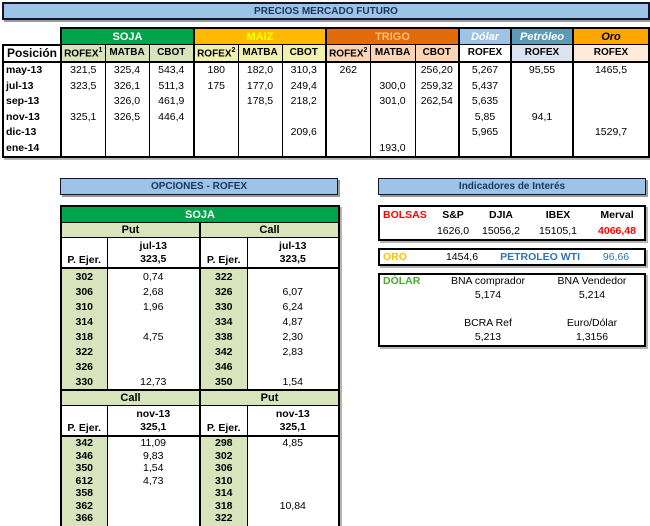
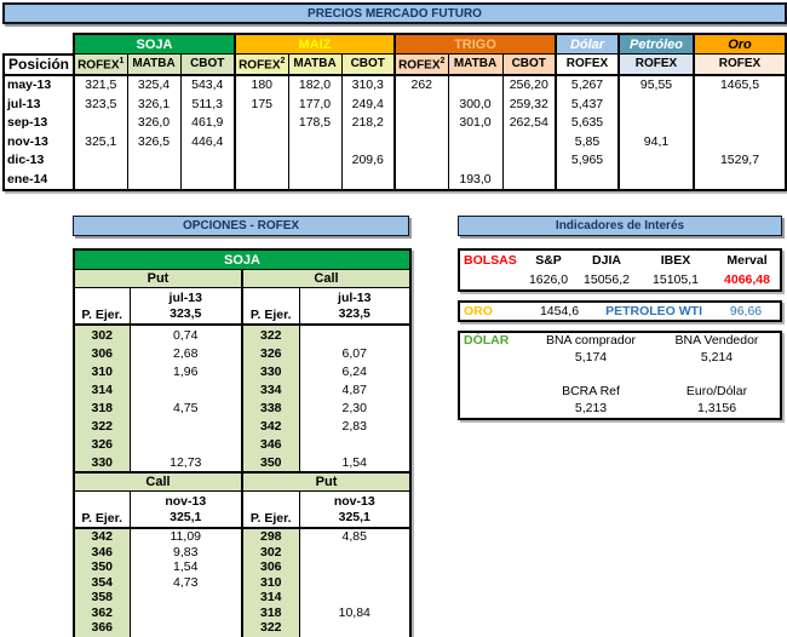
  PRECIOS MERCADO FUTURO
  	SOJA	MAIZ	TRIGO	Dólar	Petróleo	Oro
  Posición	ROFEX	MATBA	CBOT	ROFEX	MATBA	CBOT	ROFEX	MATBA	CBOT	ROFEX	ROFEX	ROFEX
  may-13	321,5	325,4	543,4	180	182,0	310,3	262		256,20	5,267	95,55	1465,5
  jul-13	323,5	326,1	511,3	175	177,0	249,4		300,0	259,32	5,437
  sep-13		326,0	461,9		178,5	218,2		301,0	262,54	5,635
  nov-13	325,1	326,5	446,4							5,85	94,1
  dic-13						209,6				5,965		1529,7
  ene-14								193,0
  OPCIONES - ROFEX
  Indicadores de Interés
  SOJA
  Put	Call
  P. Ejer.	jul-13323,5	P. Ejer.	jul-13323,5
  302	0,74	322
  306	2,68	326	6,07
  310	1,96	330	6,24
  314		334	4,87
  318	4,75	338	2,30
  322		342	2,83
  326		346
  330	12,73	350	1,54
  Call	Put
  P. Ejer.	nov-13325,1	P. Ejer.	nov-13325,1
  342	11,09	298	4,85
  346	9,83	302
  350	1,54	306
- 612	4,73	310
+ 354	4,73	310
  358		314
  362		318	10,84
  366		322
  BOLSAS
  S&P
  DJIA
  IBEX
  Merval
  1626,0
  15056,2
  15105,1
  4066,48
  ORO
  1454,6
  PETROLEO WTI
  96,66
  DÓLAR
  BNA comprador
  BNA Vendedor
  5,174
  5,214
  BCRA Ref
  Euro/Dólar
  5,213
  1,3156
